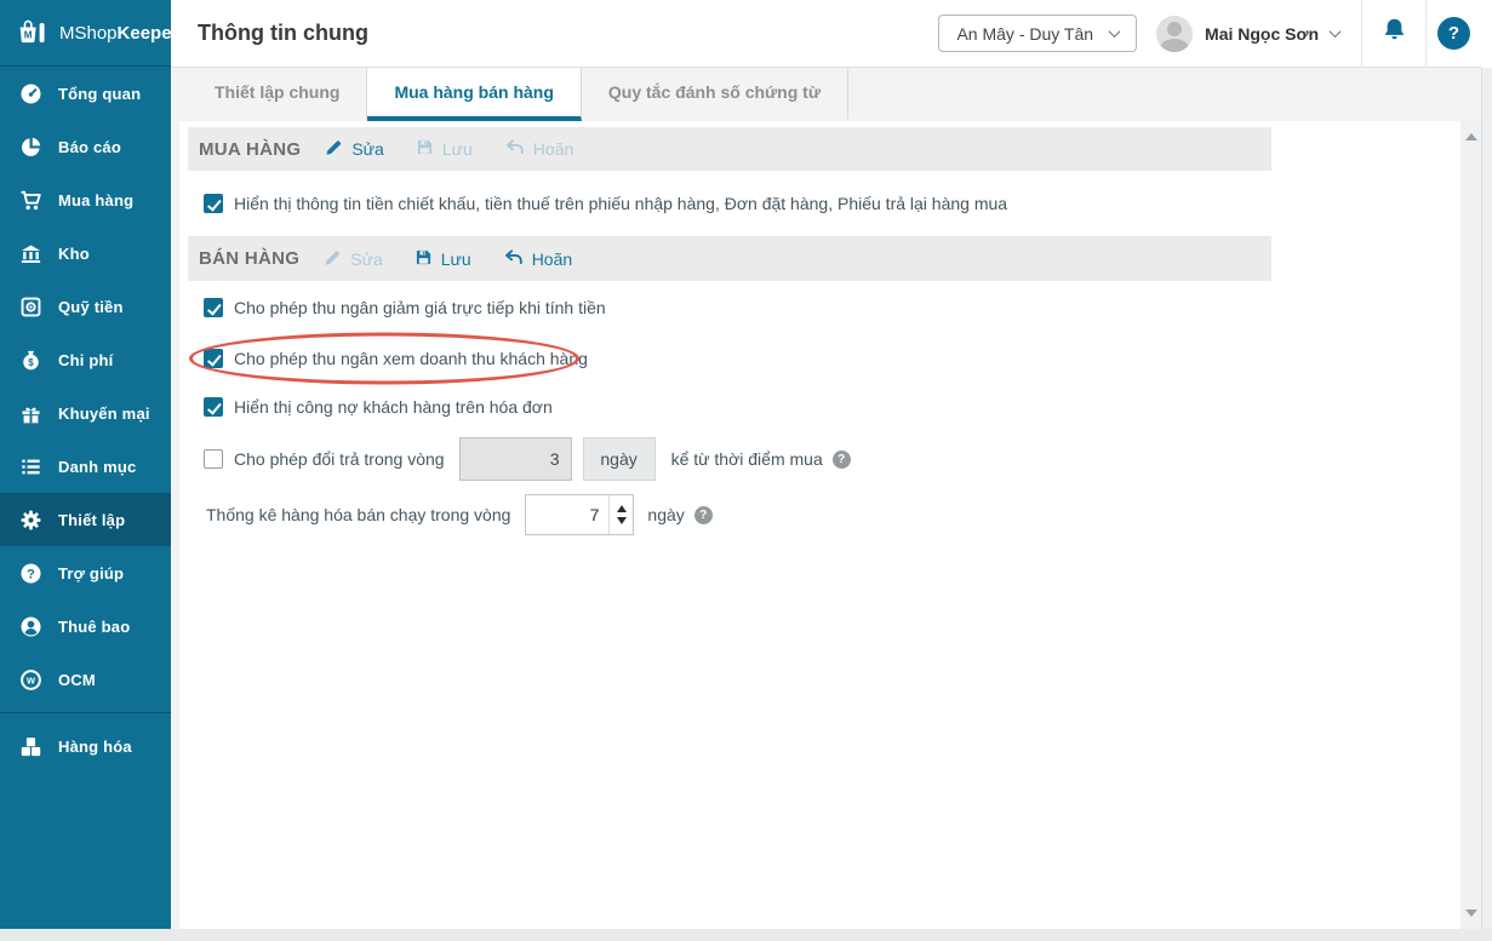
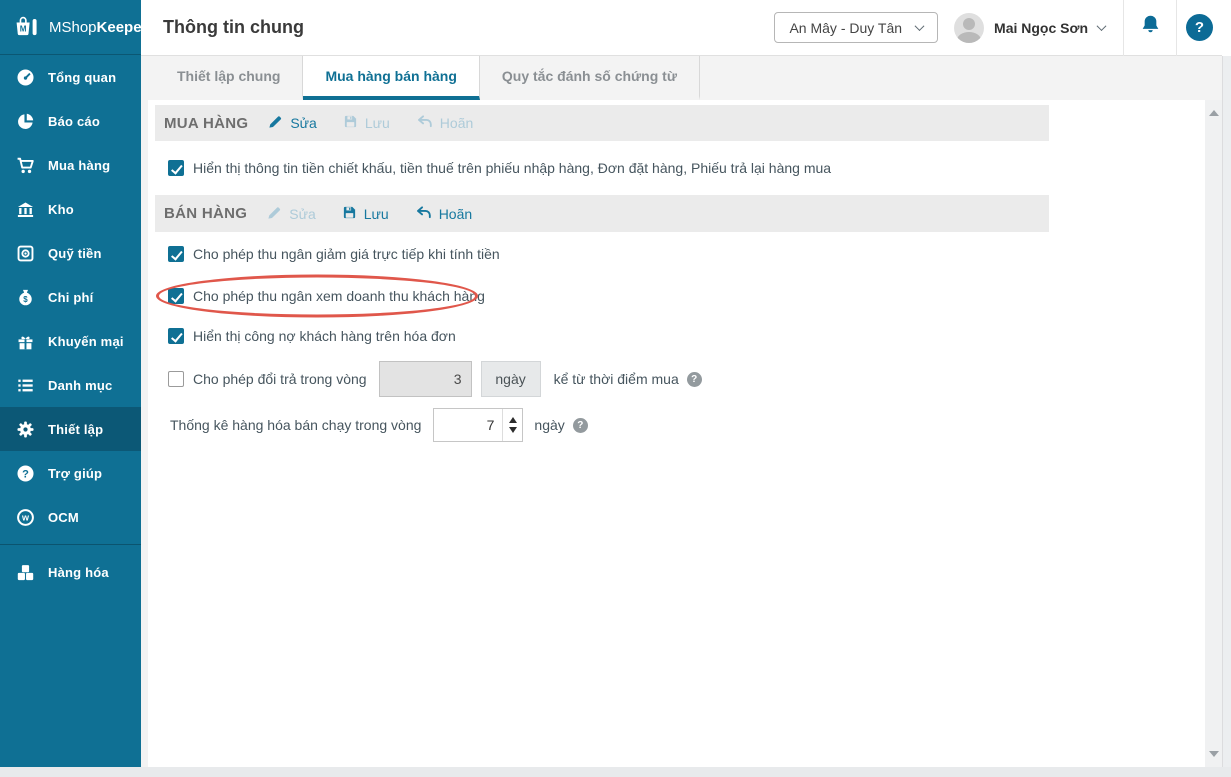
  M
  MShopKeepe
  Tổng quan
  Báo cáo
  Mua hàng
  Kho
  Quỹ tiền
  $
  Chi phí
  Khuyến mại
  Danh mục
  Thiết lập
  ?
  Trợ giúp
- Thuê bao
  w
  OCM
  Hàng hóa
  Thông tin chung
  An Mây - Duy Tân
  Mai Ngọc Sơn
  ?
  Thiết lập chung
  Mua hàng bán hàng
  Quy tắc đánh số chứng từ
  MUA HÀNG
  Sửa
  Lưu
  Hoãn
  Hiển thị thông tin tiền chiết khấu, tiền thuế trên phiếu nhập hàng, Đơn đặt hàng, Phiếu trả lại hàng mua
  BÁN HÀNG
  Sửa
  Lưu
  Hoãn
  Cho phép thu ngân giảm giá trực tiếp khi tính tiền
  Cho phép thu ngân xem doanh thu khách hàng
  Hiển thị công nợ khách hàng trên hóa đơn
  Cho phép đổi trả trong vòng
  3
  ngày
  kể từ thời điểm mua
  ?
  Thống kê hàng hóa bán chạy trong vòng
  7
  ngày
  ?
